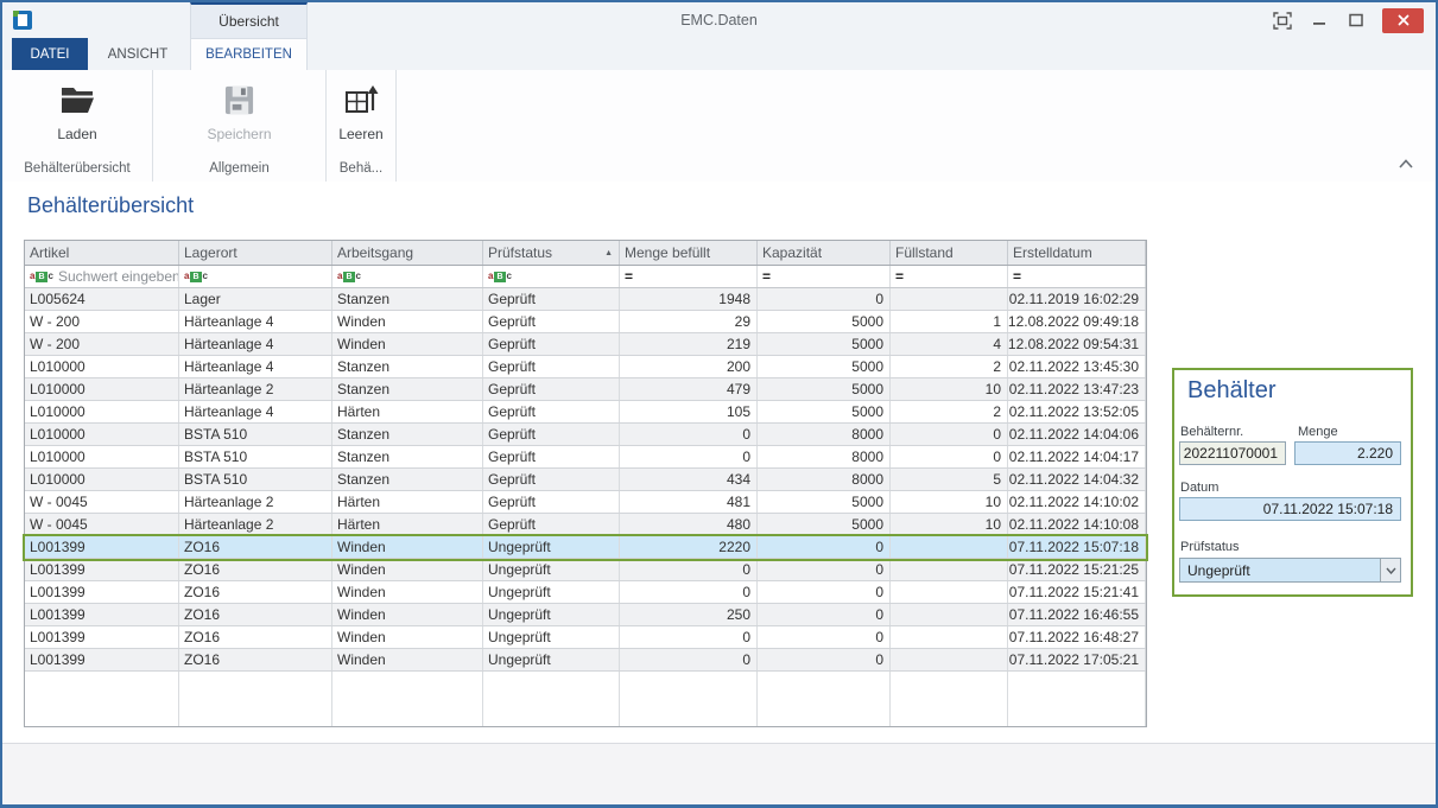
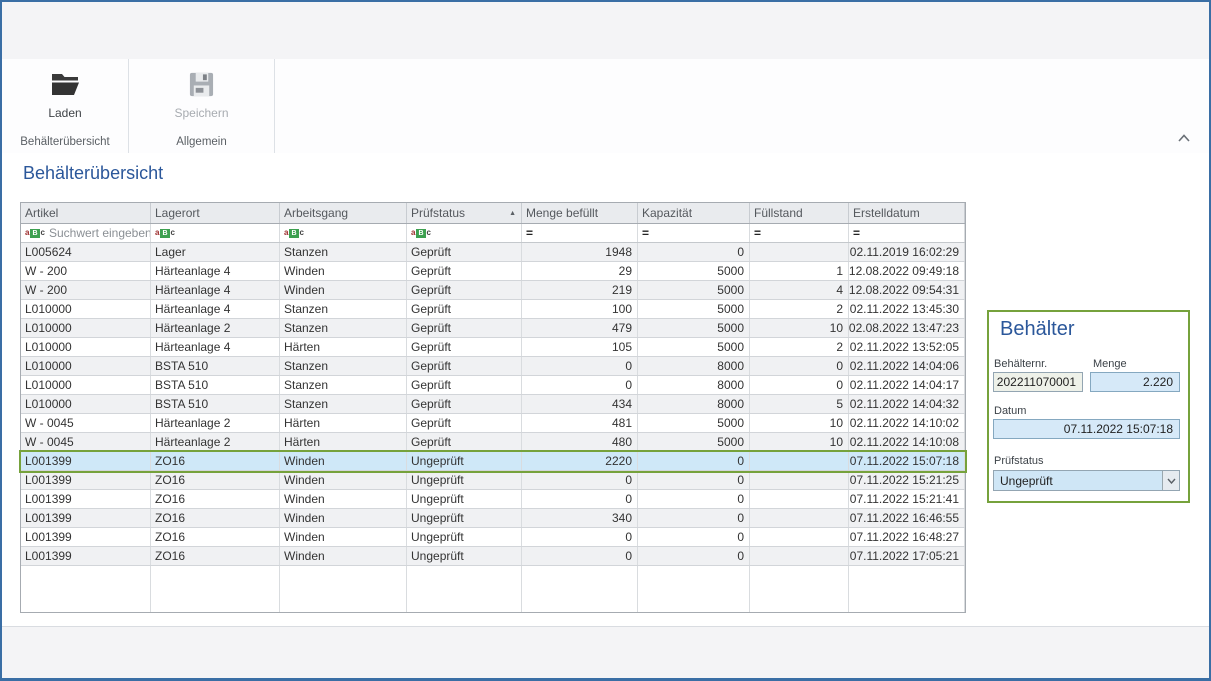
- EMC.Daten
- Übersicht
- DATEI
- ANSICHT
- BEARBEITEN
  Laden
  Behälterübersicht
  Speichern
  Allgemein
- Leeren
- Behä...
  Behälterübersicht
  Artikel
  Lagerort
  Arbeitsgang
  Prüfstatus
  Menge befüllt
  Kapazität
  Füllstand
  Erstelldatum
  a
  c
  Suchwert eingeben
  a
  c
  a
  c
  a
  c
  =
  =
  =
  =
  L005624
  Lager
  Stanzen
  Geprüft
  1948
  0
  02.11.2019 16:02:29
  W - 200
  Härteanlage 4
  Winden
  Geprüft
  29
  5000
  1
  12.08.2022 09:49:18
  W - 200
  Härteanlage 4
  Winden
  Geprüft
  219
  5000
  4
  12.08.2022 09:54:31
  L010000
  Härteanlage 4
  Stanzen
  Geprüft
- 200
+ 100
  5000
  2
  02.11.2022 13:45:30
  L010000
  Härteanlage 2
  Stanzen
  Geprüft
  479
  5000
  10
- 02.11.2022 13:47:23
+ 02.08.2022 13:47:23
  L010000
  Härteanlage 4
  Härten
  Geprüft
  105
  5000
  2
  02.11.2022 13:52:05
  L010000
  BSTA 510
  Stanzen
  Geprüft
  0
  8000
  0
  02.11.2022 14:04:06
  L010000
  BSTA 510
  Stanzen
  Geprüft
  0
  8000
  0
  02.11.2022 14:04:17
  L010000
  BSTA 510
  Stanzen
  Geprüft
  434
  8000
  5
  02.11.2022 14:04:32
  W - 0045
  Härteanlage 2
  Härten
  Geprüft
  481
  5000
  10
  02.11.2022 14:10:02
  W - 0045
  Härteanlage 2
  Härten
  Geprüft
  480
  5000
  10
  02.11.2022 14:10:08
  L001399
  ZO16
  Winden
  Ungeprüft
  2220
  0
  07.11.2022 15:07:18
  L001399
  ZO16
  Winden
  Ungeprüft
  0
  0
  07.11.2022 15:21:25
  L001399
  ZO16
  Winden
  Ungeprüft
  0
  0
  07.11.2022 15:21:41
  L001399
  ZO16
  Winden
  Ungeprüft
- 250
+ 340
  0
  07.11.2022 16:46:55
  L001399
  ZO16
  Winden
  Ungeprüft
  0
  0
  07.11.2022 16:48:27
  L001399
  ZO16
  Winden
  Ungeprüft
  0
  0
  07.11.2022 17:05:21
  Behälter
  Behälternr.
  Menge
  202211070001
  2.220
  Datum
  07.11.2022 15:07:18
  Prüfstatus
  Ungeprüft
